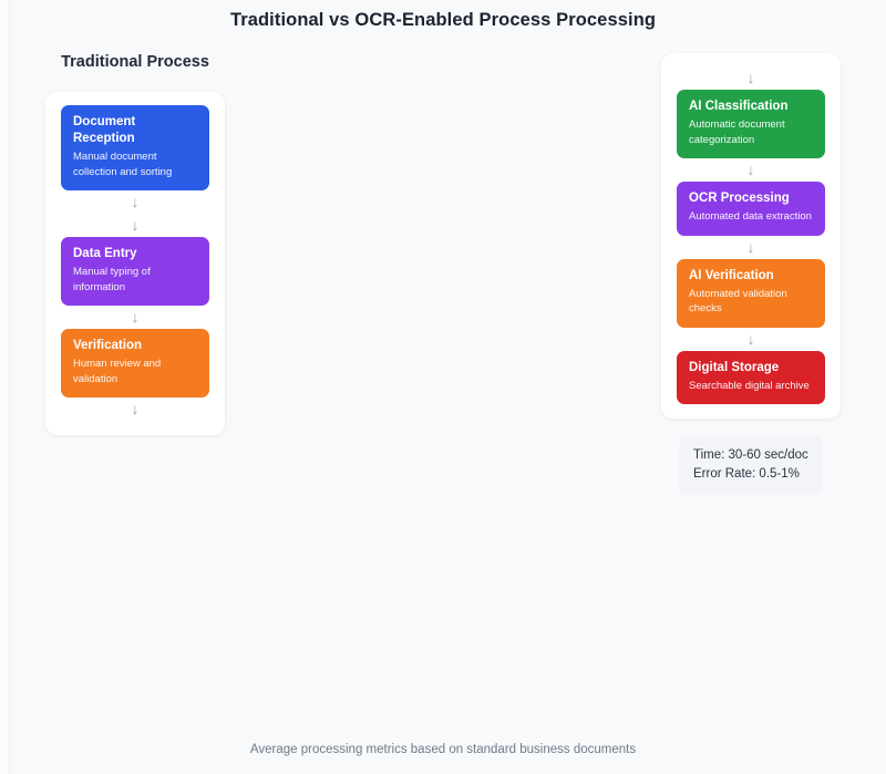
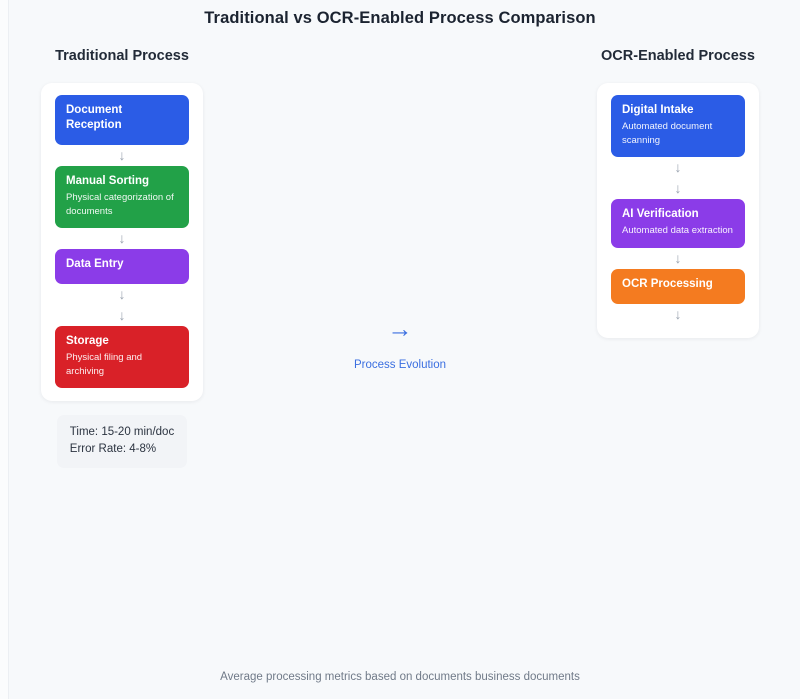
- Traditional vs OCR-Enabled Process Processing
+ Traditional vs OCR-Enabled Process Comparison
  Traditional Process
  Document Reception
- Manual document collection and sorting
  ↓
+ Manual Sorting
+ Physical categorization of documents
  ↓
  Data Entry
- Manual typing of information
  ↓
- Verification
- Human review and validation
  ↓
+ Storage
+ Physical filing and archiving
+ Time: 15-20 min/doc
+ Error Rate: 4-8%
+ →
+ Process Evolution
+ OCR-Enabled Process
+ Digital Intake
+ Automated document scanning
  ↓
- AI Classification
- Automatic document categorization
  ↓
- OCR Processing
+ AI Verification
  Automated data extraction
  ↓
- AI Verification
+ OCR Processing
- Automated validation checks
  ↓
- Digital Storage
- Searchable digital archive
- Time: 30-60 sec/doc
- Error Rate: 0.5-1%
- Average processing metrics based on standard business documents
+ Average processing metrics based on documents business documents
